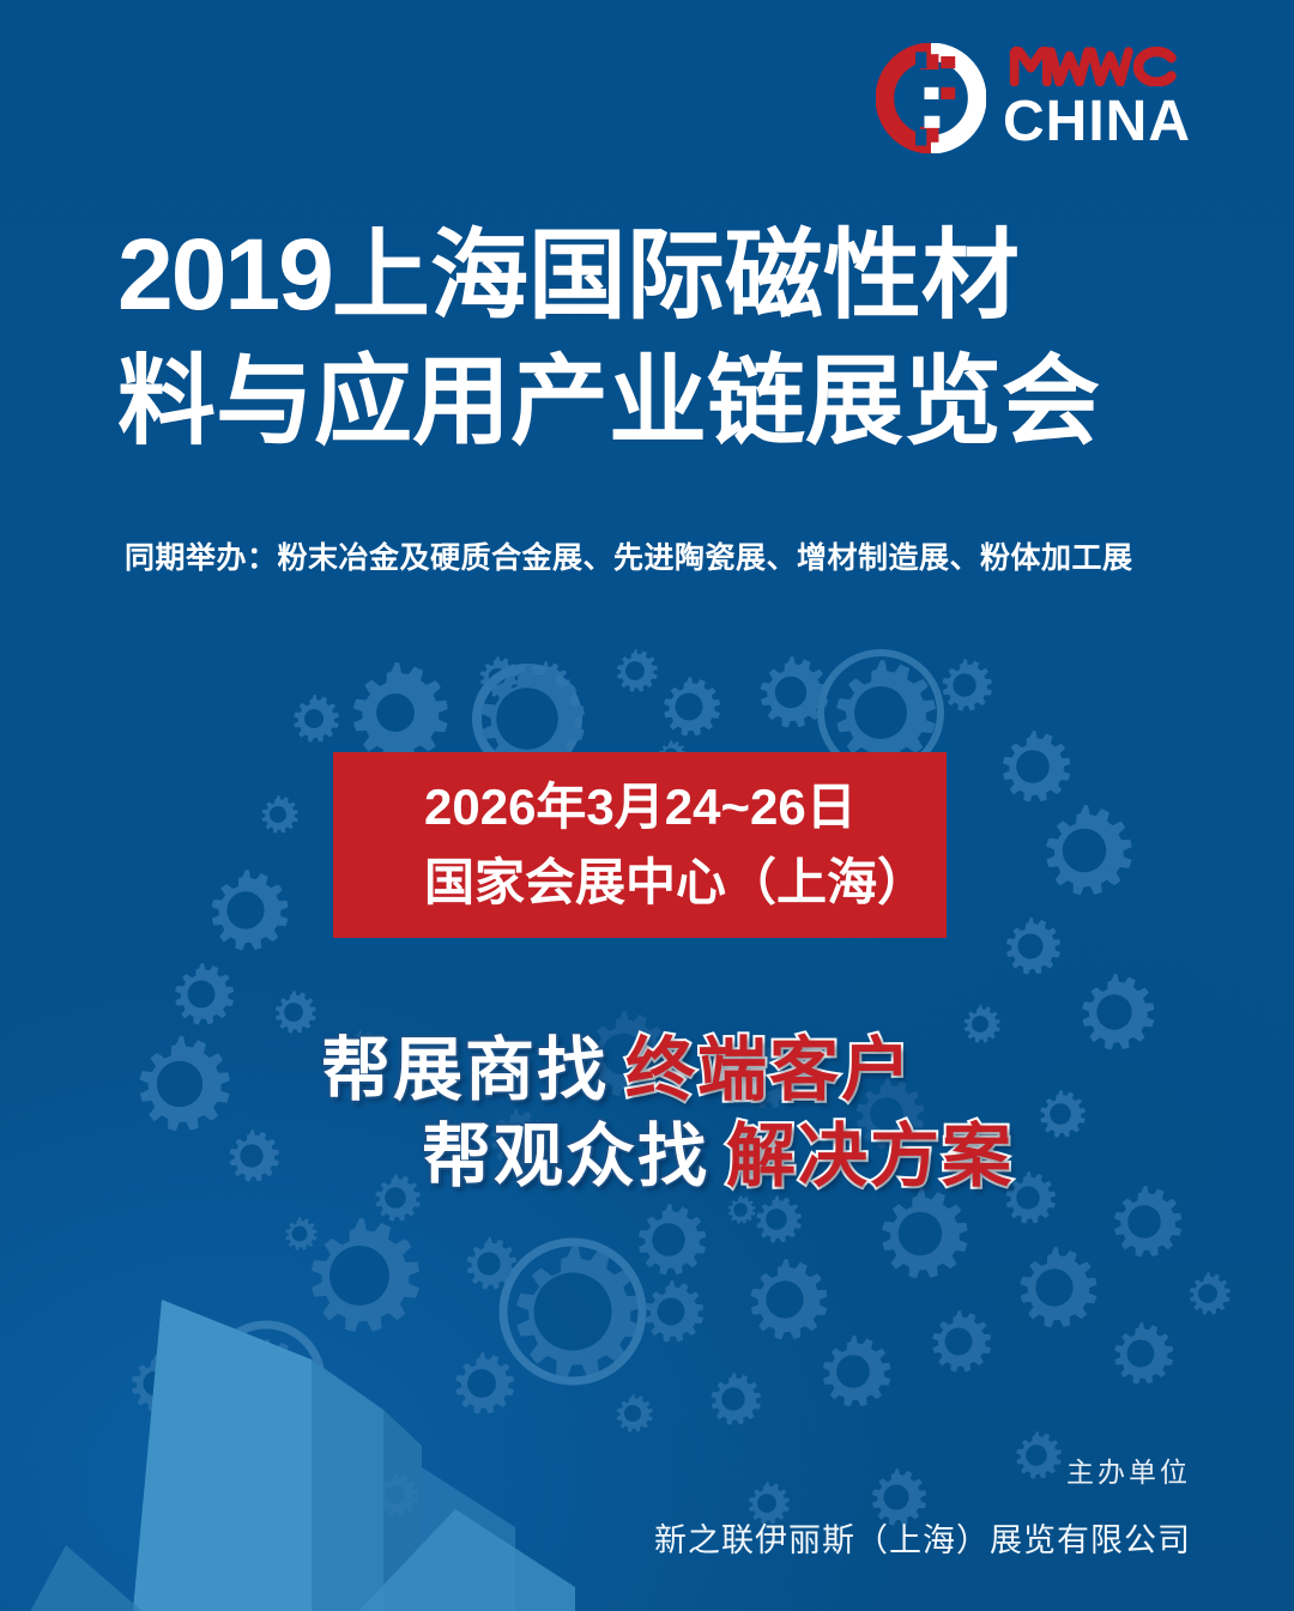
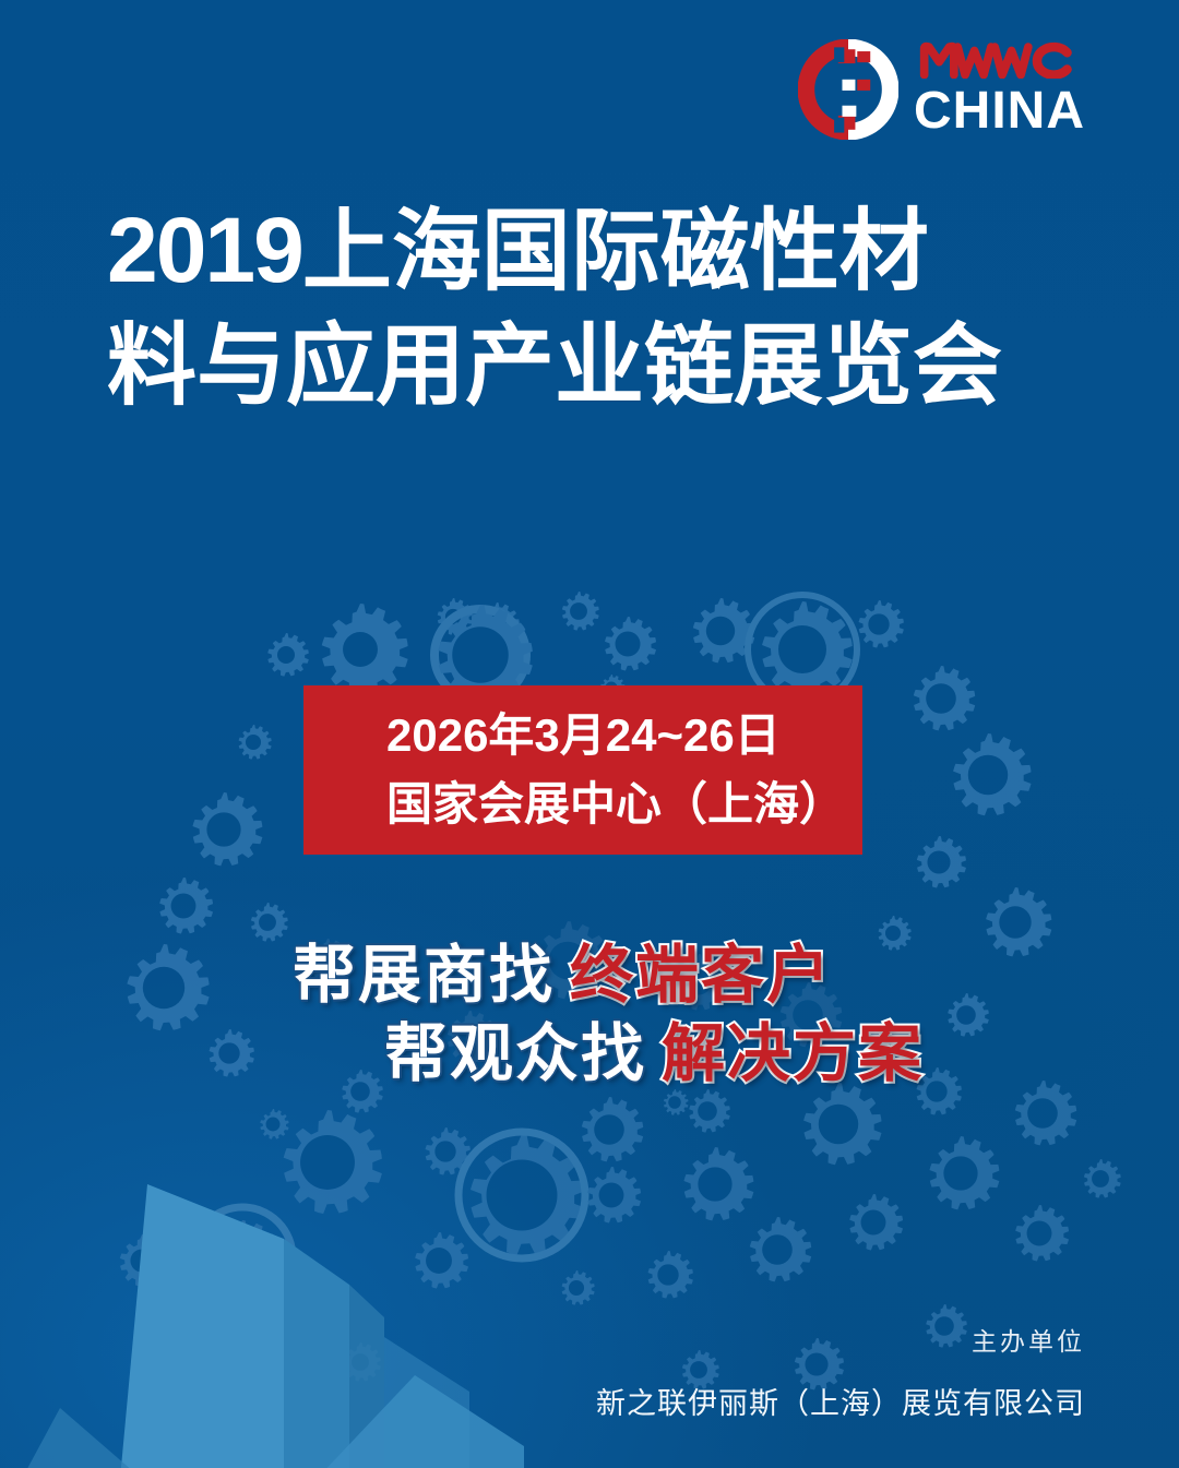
  CHINA
  2019上海国际磁性材
  料与应用产业链展览会
- 同期举办：粉末冶金及硬质合金展、先进陶瓷展、增材制造展、粉体加工展
  2026年3月24~26日
  国家会展中心（上海）
  帮展商找 终端客户
  帮观众找 解决方案
  主办单位
  新之联伊丽斯（上海）展览有限公司
